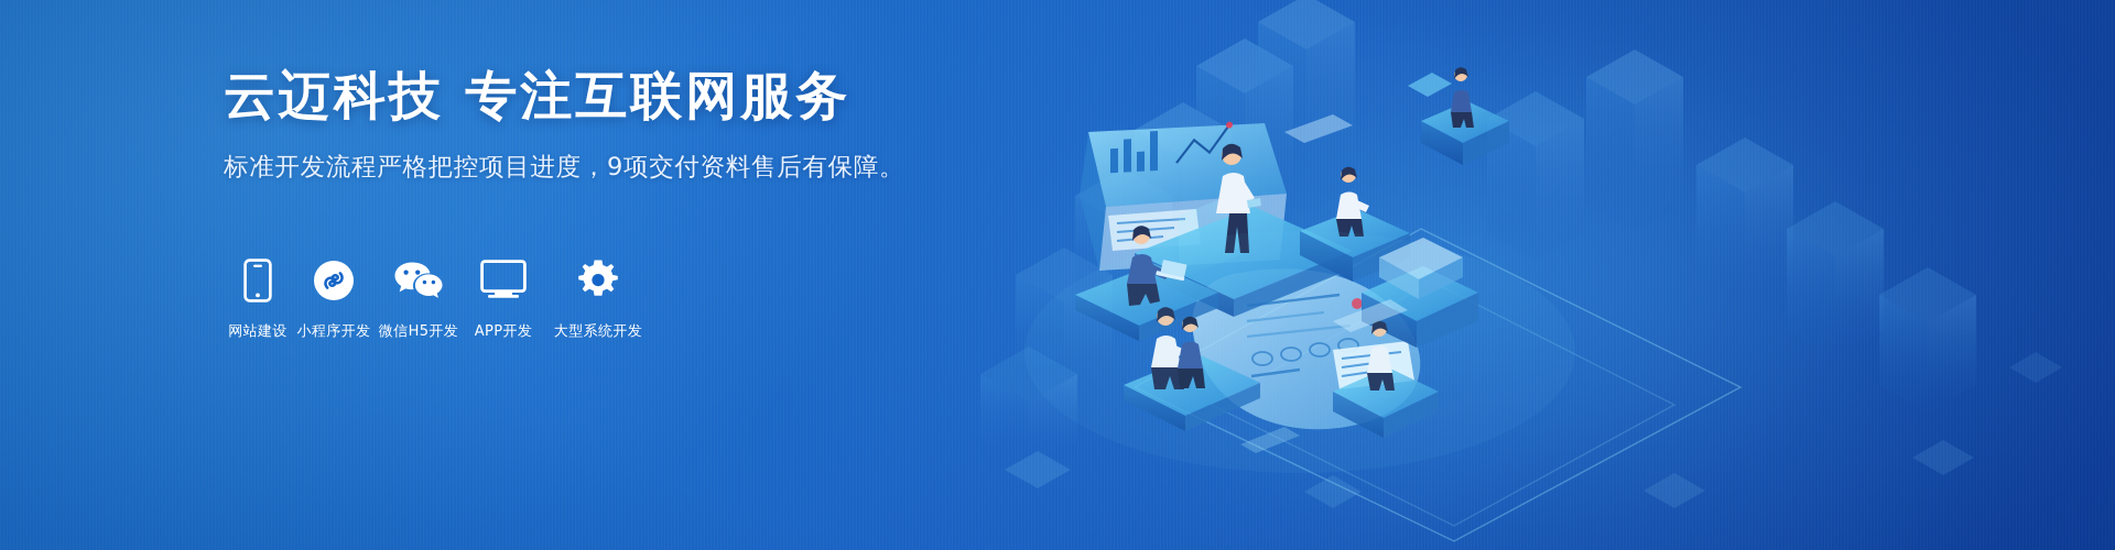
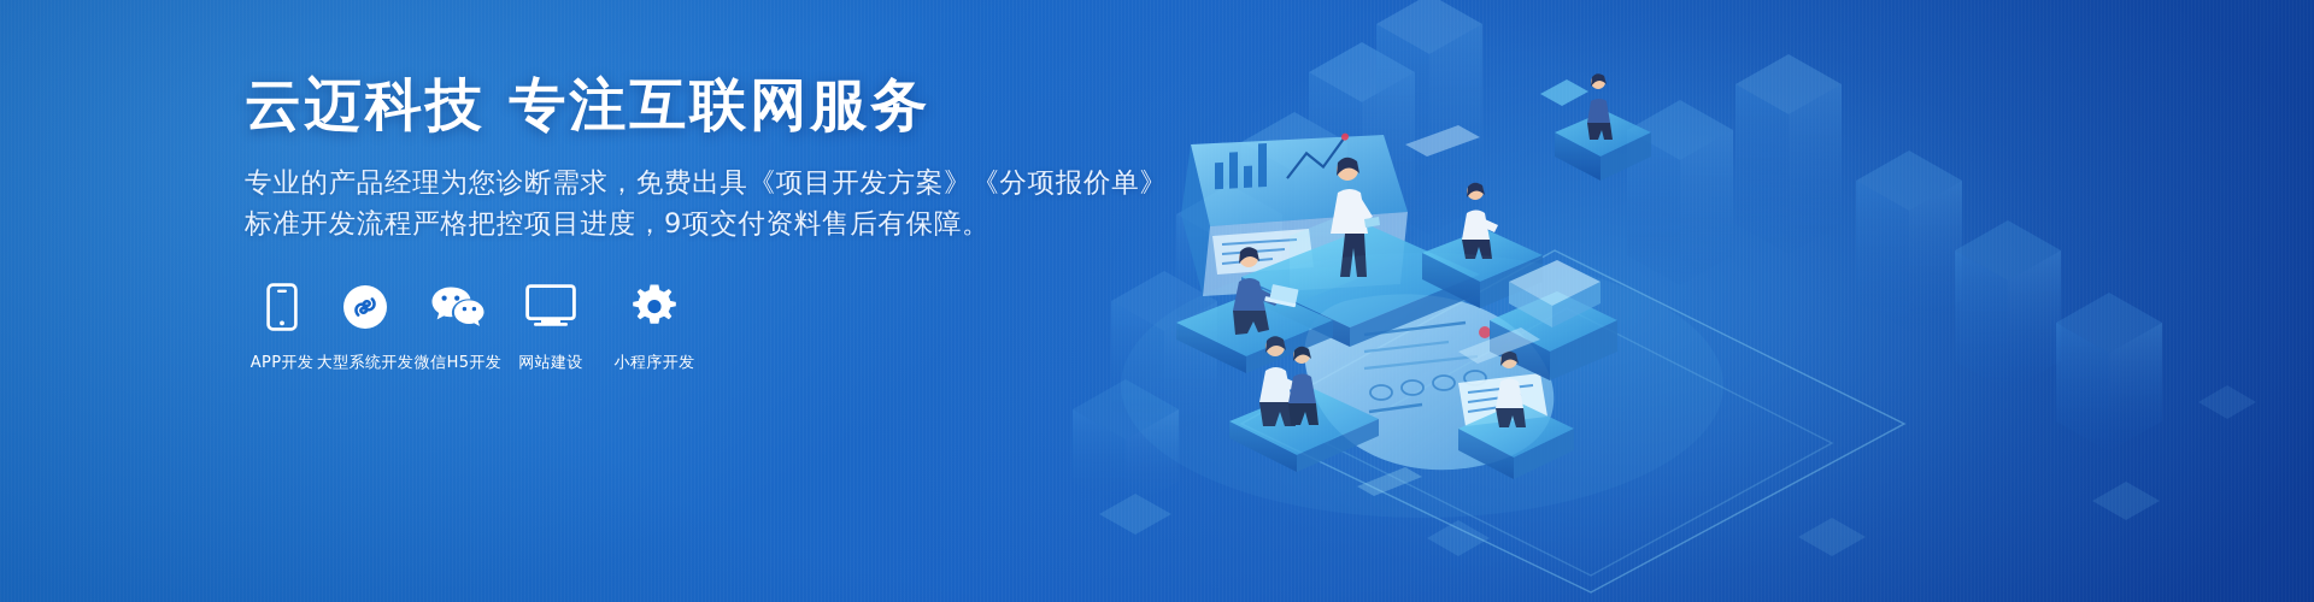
  云迈科技 专注互联网服务
+ 专业的产品经理为您诊断需求，免费出具《项目开发方案》《分项报价单》
  标准开发流程严格把控项目进度，9项交付资料售后有保障。
- 网站建设
+ APP开发
- 小程序开发
+ 大型系统开发
  微信H5开发
- APP开发
+ 网站建设
- 大型系统开发
+ 小程序开发
